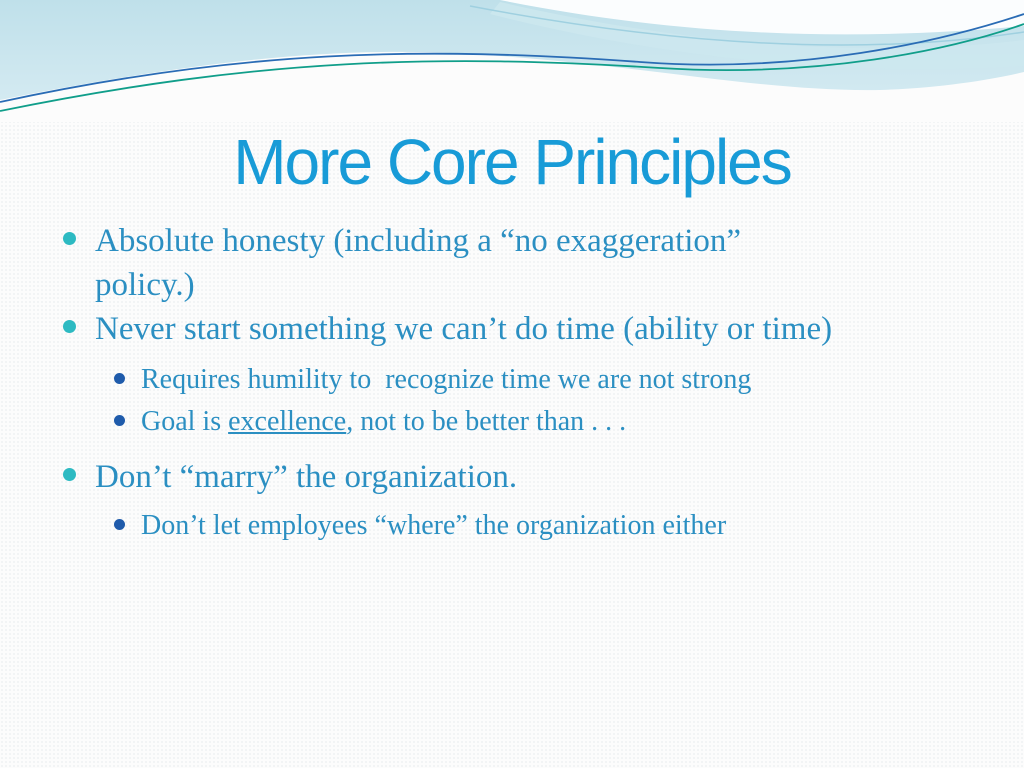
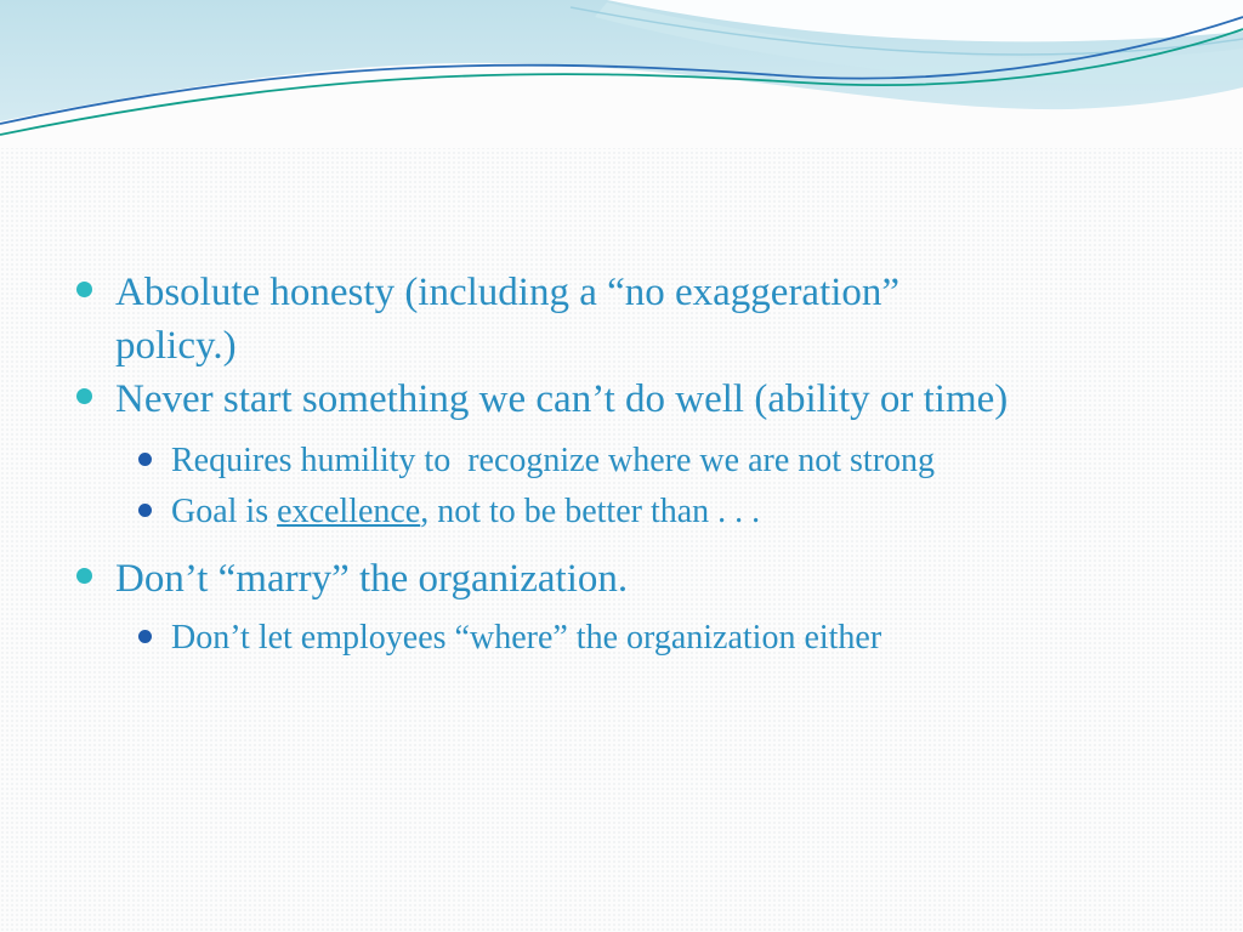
- More Core Principles
  Absolute honesty (including a “no exaggeration”
  policy.)
- Never start something we can’t do time (ability or time)
+ Never start something we can’t do well (ability or time)
- Requires humility to recognize time we are not strong
+ Requires humility to recognize where we are not strong
  Goal is excellence, not to be better than . . .
  Don’t “marry” the organization.
  Don’t let employees “where” the organization either
